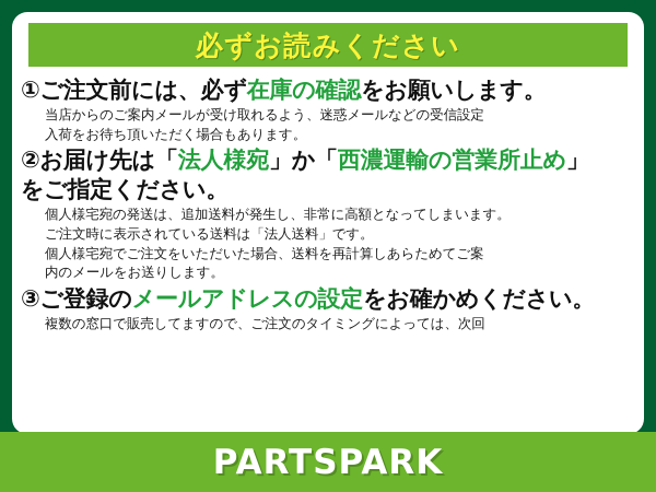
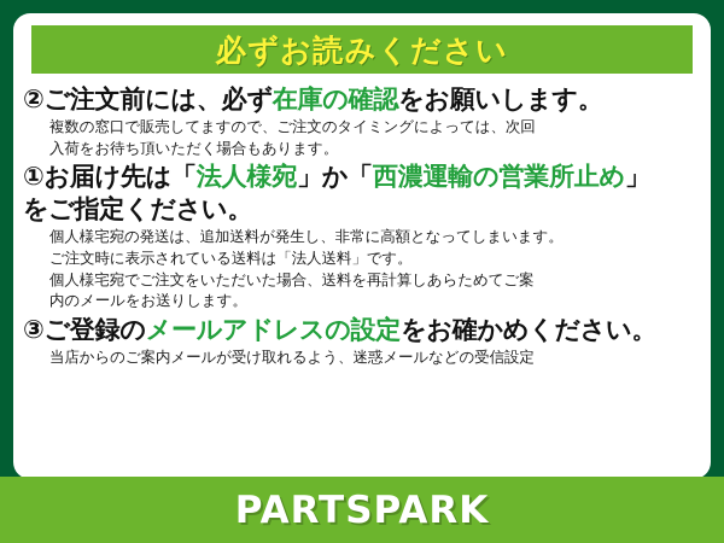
  必ずお読みください
- ①ご注文前には、必ず在庫の確認をお願いします。
+ ②ご注文前には、必ず在庫の確認をお願いします。
- 当店からのご案内メールが受け取れるよう、迷惑メールなどの受信設定
+ 複数の窓口で販売してますので、ご注文のタイミングによっては、次回
  入荷をお待ち頂いただく場合もあります。
- ②お届け先は「法人様宛」か「西濃運輸の営業所止め」
+ ①お届け先は「法人様宛」か「西濃運輸の営業所止め」
  をご指定ください。
  個人様宅宛の発送は、追加送料が発生し、非常に高額となってしまいます。
  ご注文時に表示されている送料は「法人送料」です。
  個人様宅宛でご注文をいただいた場合、送料を再計算しあらためてご案
  内のメールをお送りします。
  ③ご登録のメールアドレスの設定をお確かめください。
- 複数の窓口で販売してますので、ご注文のタイミングによっては、次回
+ 当店からのご案内メールが受け取れるよう、迷惑メールなどの受信設定
  PARTSPARK
